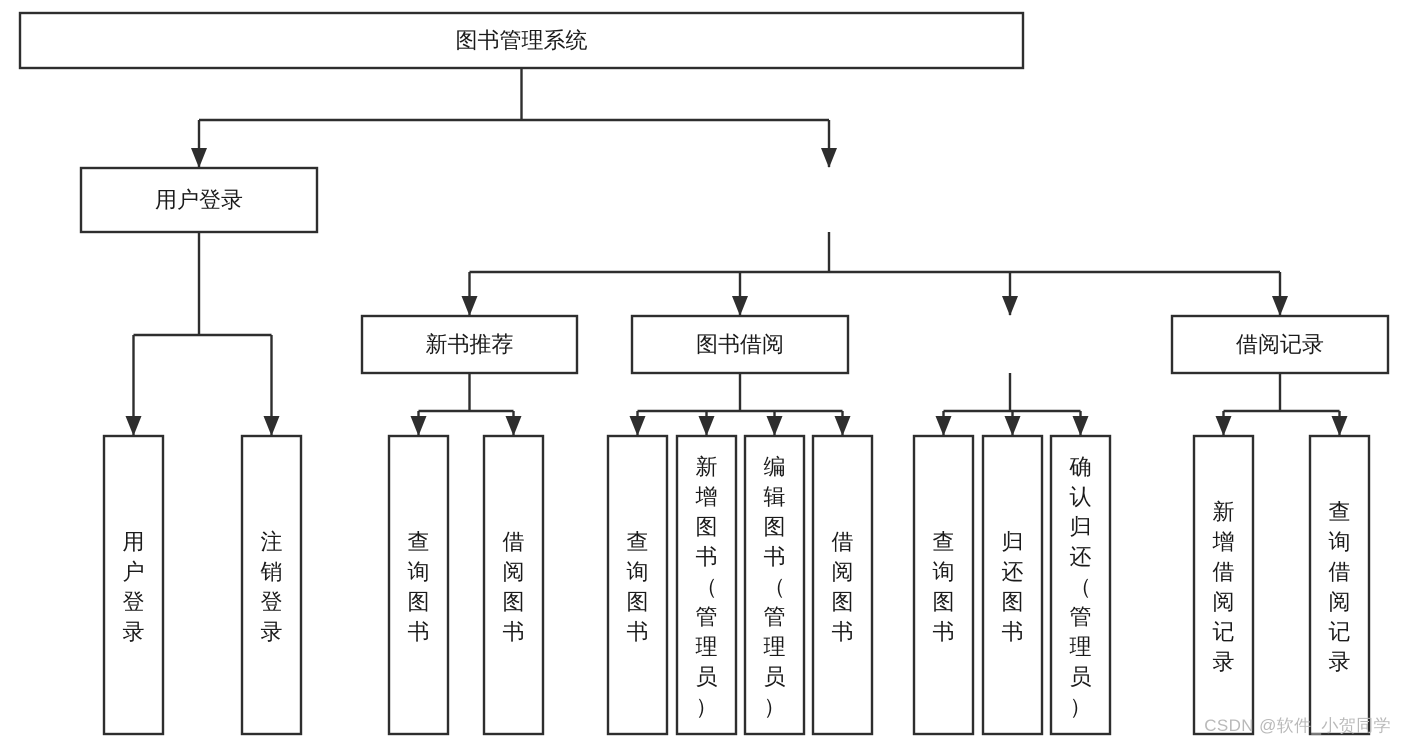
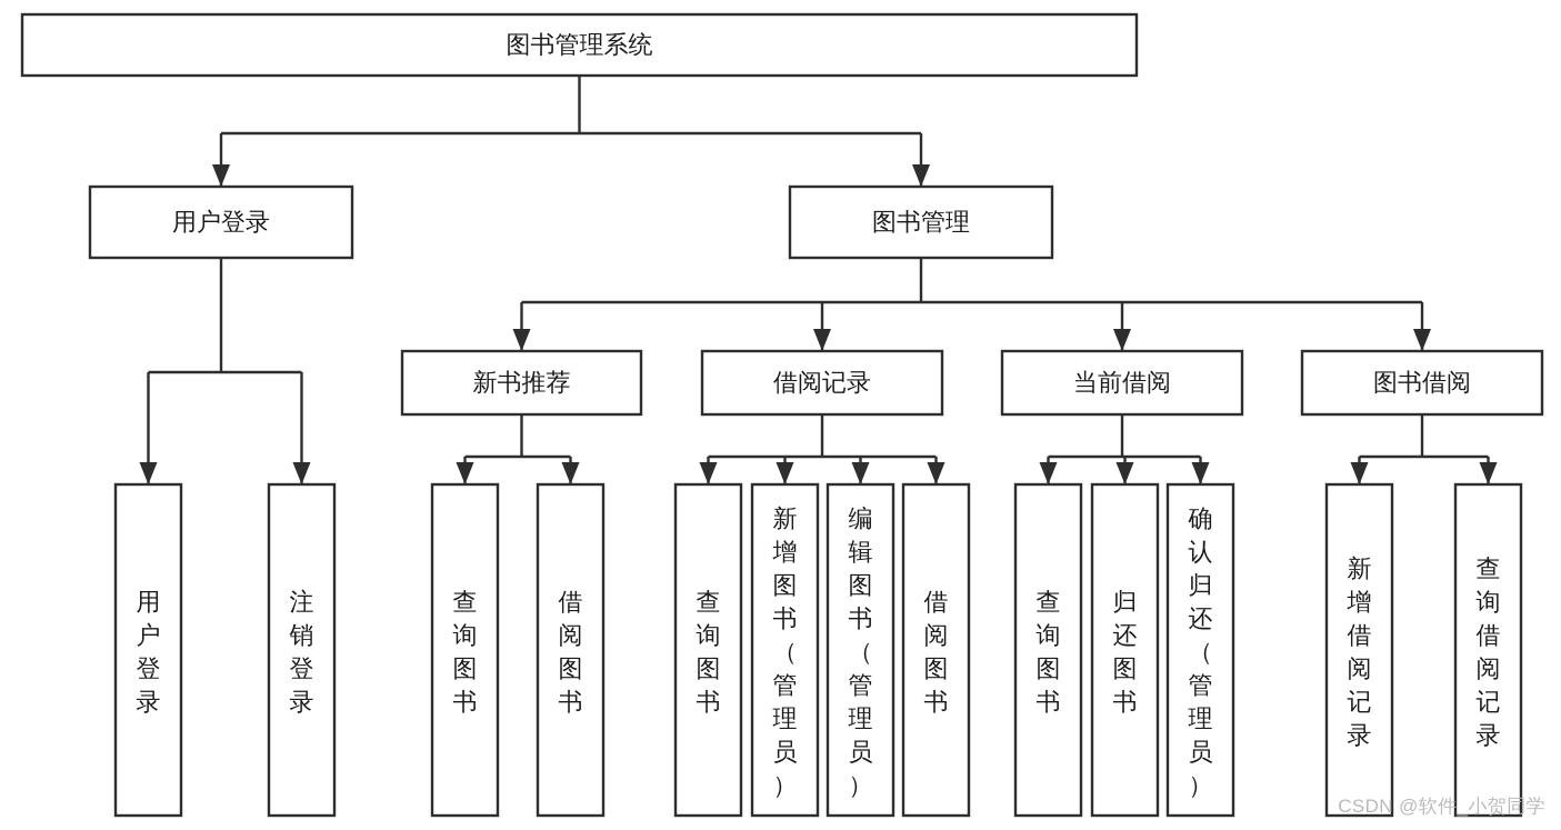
  图书管理系统
  用户登录
+ 图书管理
  新书推荐
- 图书借阅
+ 借阅记录
+ 当前借阅
- 借阅记录
+ 图书借阅
  用户登录
  注销登录
  查询图书
  借阅图书
  查询图书
  新增图书（管理员）
  编辑图书（管理员）
  借阅图书
  查询图书
  归还图书
  确认归还（管理员）
  新增借阅记录
  查询借阅记录
  CSDN @软件_小贺同学
